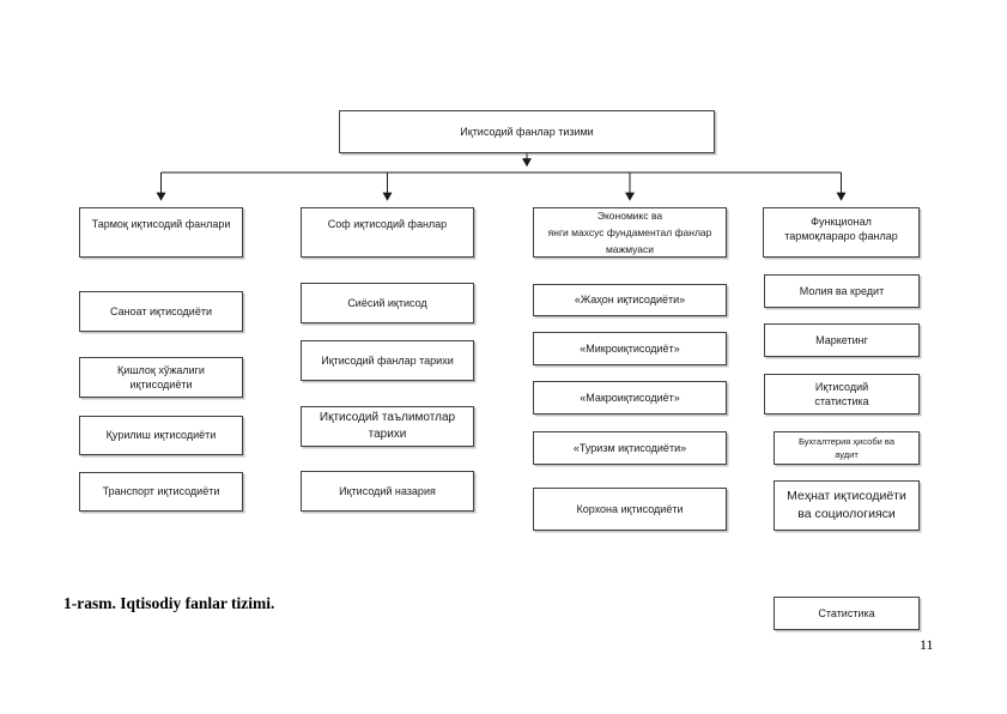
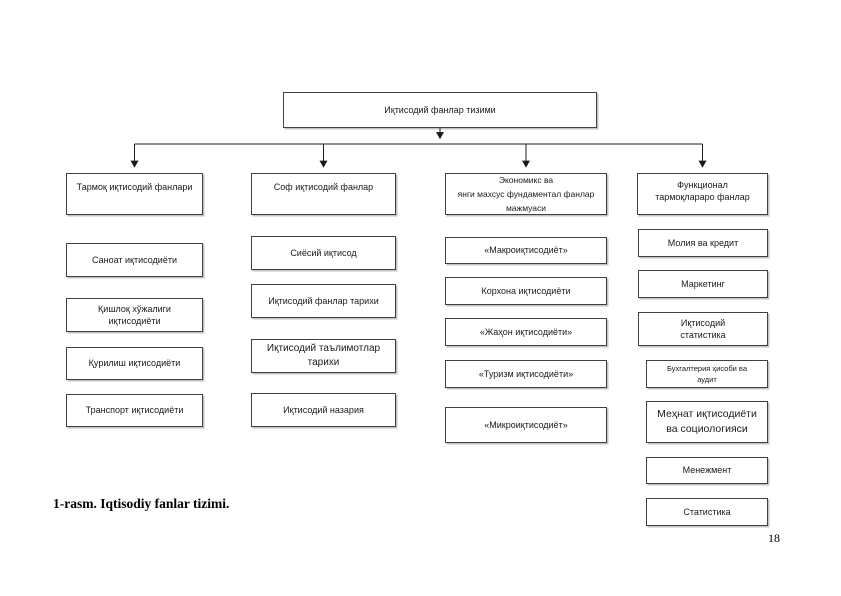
  Иқтисодий фанлар тизими
  Тармоқ иқтисодий фанлари
  Саноат иқтисодиёти
  Қишлоқ хўжалиги
  иқтисодиёти
  Қурилиш иқтисодиёти
  Транспорт иқтисодиёти
  Соф иқтисодий фанлар
  Сиёсий иқтисод
  Иқтисодий фанлар тарихи
  Иқтисодий таълимотлар
  тарихи
  Иқтисодий назария
  Экономикс ва
  янги махсус фундаментал фанлар
  мажмуаси
- «Жаҳон иқтисодиёти»
+ «Макроиқтисодиёт»
- «Микроиқтисодиёт»
+ Корхона иқтисодиёти
- «Макроиқтисодиёт»
+ «Жаҳон иқтисодиёти»
  «Туризм иқтисодиёти»
- Корхона иқтисодиёти
+ «Микроиқтисодиёт»
  Функционал
  тармоқлараро фанлар
  Молия ва кредит
  Маркетинг
  Иқтисодий
  статистика
  Бухгалтерия ҳисоби ва
  аудит
  Меҳнат иқтисодиёти
  ва социологияси
+ Менежмент
  Статистика
  1-rasm. Iqtisodiy fanlar tizimi.
- 11
+ 18
